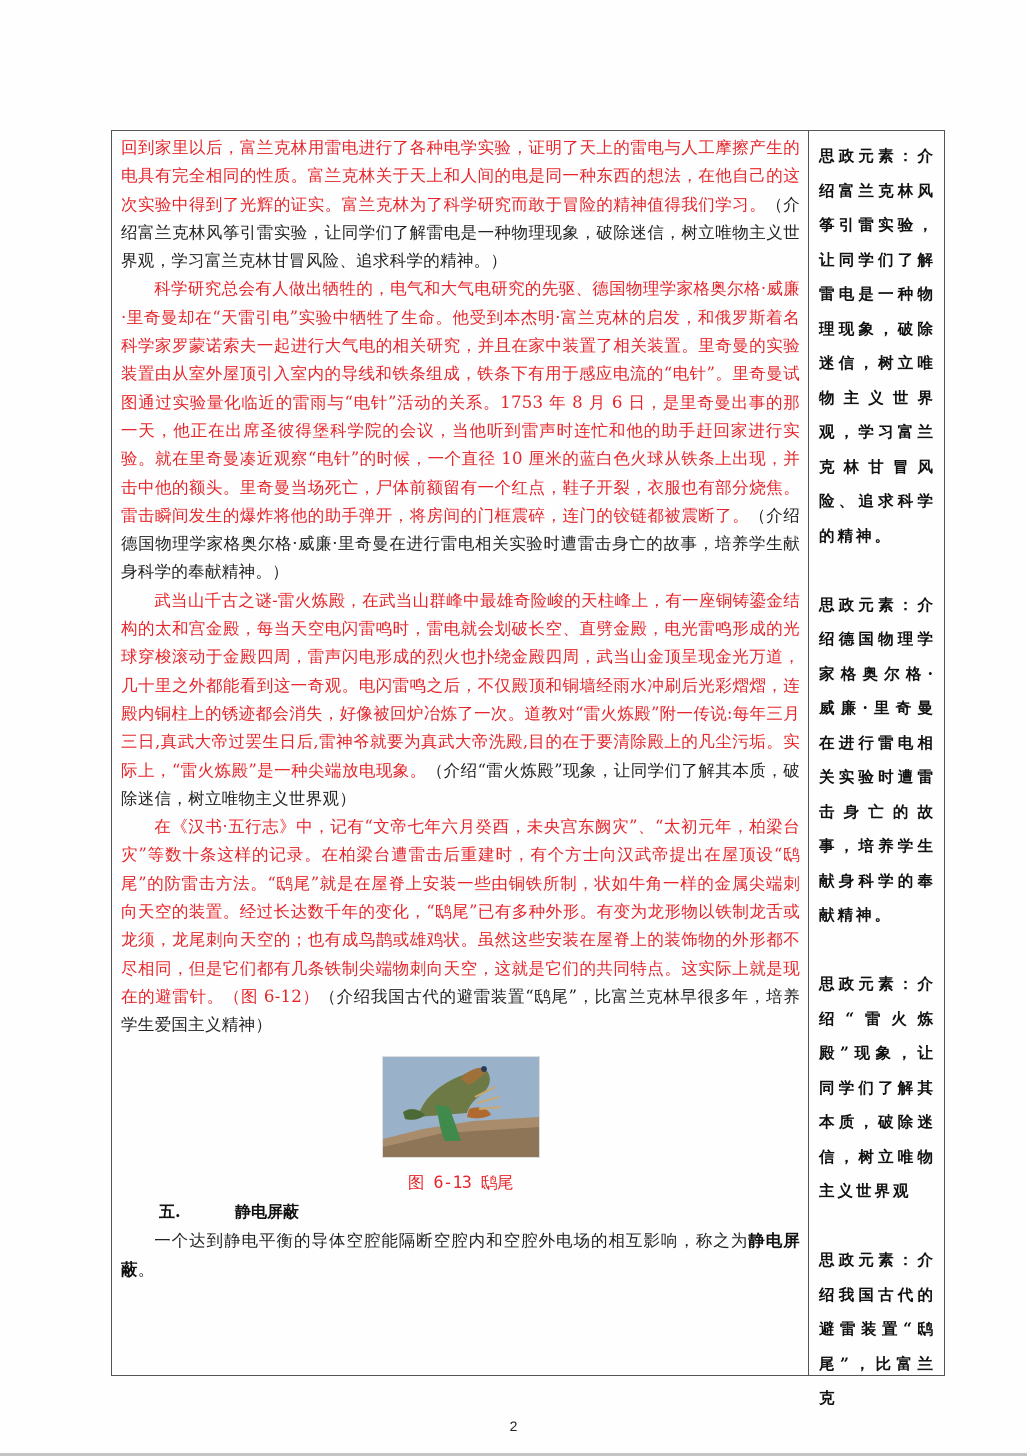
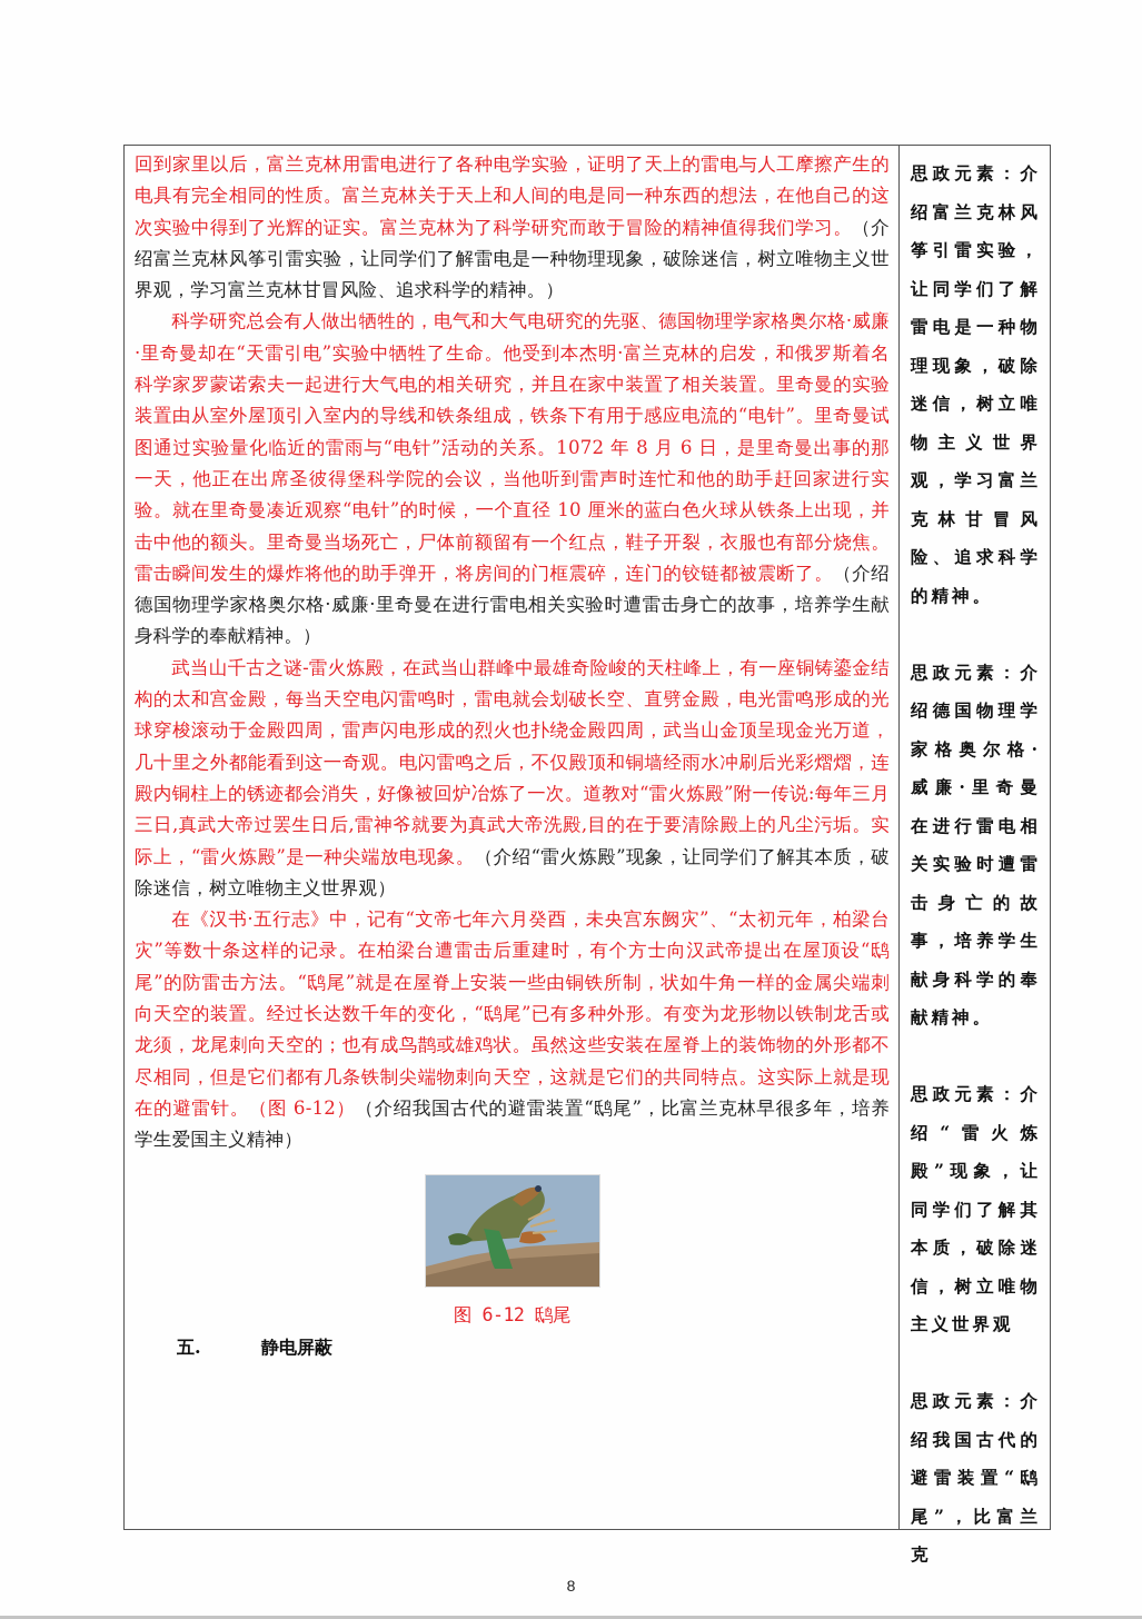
  回到家里以后，富兰克林用雷电进行了各种电学实验，证明了天上的雷电与人工摩擦产生的电具有完全相同的性质。富兰克林关于天上和人间的电是同一种东西的想法，在他自己的这次实验中得到了光辉的证实。富兰克林为了科学研究而敢于冒险的精神值得我们学习。（介绍富兰克林风筝引雷实验，让同学们了解雷电是一种物理现象，破除迷信，树立唯物主义世界观，学习富兰克林甘冒风险、追求科学的精神。）
- 科学研究总会有人做出牺牲的，电气和大气电研究的先驱、德国物理学家格奥尔格·威廉·里奇曼却在“天雷引电”实验中牺牲了生命。他受到本杰明·富兰克林的启发，和俄罗斯着名科学家罗蒙诺索夫一起进行大气电的相关研究，并且在家中装置了相关装置。里奇曼的实验装置由从室外屋顶引入室内的导线和铁条组成，铁条下有用于感应电流的“电针”。里奇曼试图通过实验量化临近的雷雨与“电针”活动的关系。1753 年 8 月 6 日，是里奇曼出事的那一天，他正在出席圣彼得堡科学院的会议，当他听到雷声时连忙和他的助手赶回家进行实验。就在里奇曼凑近观察“电针”的时候，一个直径 10 厘米的蓝白色火球从铁条上出现，并击中他的额头。里奇曼当场死亡，尸体前额留有一个红点，鞋子开裂，衣服也有部分烧焦。雷击瞬间发生的爆炸将他的助手弹开，将房间的门框震碎，连门的铰链都被震断了。（介绍德国物理学家格奥尔格·威廉·里奇曼在进行雷电相关实验时遭雷击身亡的故事，培养学生献身科学的奉献精神。）
+ 科学研究总会有人做出牺牲的，电气和大气电研究的先驱、德国物理学家格奥尔格·威廉·里奇曼却在“天雷引电”实验中牺牲了生命。他受到本杰明·富兰克林的启发，和俄罗斯着名科学家罗蒙诺索夫一起进行大气电的相关研究，并且在家中装置了相关装置。里奇曼的实验装置由从室外屋顶引入室内的导线和铁条组成，铁条下有用于感应电流的“电针”。里奇曼试图通过实验量化临近的雷雨与“电针”活动的关系。1072 年 8 月 6 日，是里奇曼出事的那一天，他正在出席圣彼得堡科学院的会议，当他听到雷声时连忙和他的助手赶回家进行实验。就在里奇曼凑近观察“电针”的时候，一个直径 10 厘米的蓝白色火球从铁条上出现，并击中他的额头。里奇曼当场死亡，尸体前额留有一个红点，鞋子开裂，衣服也有部分烧焦。雷击瞬间发生的爆炸将他的助手弹开，将房间的门框震碎，连门的铰链都被震断了。（介绍德国物理学家格奥尔格·威廉·里奇曼在进行雷电相关实验时遭雷击身亡的故事，培养学生献身科学的奉献精神。）
  武当山千古之谜-雷火炼殿，在武当山群峰中最雄奇险峻的天柱峰上，有一座铜铸鎏金结构的太和宫金殿，每当天空电闪雷鸣时，雷电就会划破长空、直劈金殿，电光雷鸣形成的光球穿梭滚动于金殿四周，雷声闪电形成的烈火也扑绕金殿四周，武当山金顶呈现金光万道，几十里之外都能看到这一奇观。电闪雷鸣之后，不仅殿顶和铜墙经雨水冲刷后光彩熠熠，连殿内铜柱上的锈迹都会消失，好像被回炉冶炼了一次。道教对“雷火炼殿”附一传说:每年三月三日,真武大帝过罢生日后,雷神爷就要为真武大帝洗殿,目的在于要清除殿上的凡尘污垢。实际上，“雷火炼殿”是一种尖端放电现象。（介绍“雷火炼殿”现象，让同学们了解其本质，破除迷信，树立唯物主义世界观）
  在《汉书·五行志》中，记有“文帝七年六月癸酉，未央宫东阙灾”、“太初元年，柏梁台灾”等数十条这样的记录。在柏梁台遭雷击后重建时，有个方士向汉武帝提出在屋顶设“鸱尾”的防雷击方法。“鸱尾”就是在屋脊上安装一些由铜铁所制，状如牛角一样的金属尖端刺向天空的装置。经过长达数千年的变化，“鸱尾”已有多种外形。有变为龙形物以铁制龙舌或龙须，龙尾刺向天空的；也有成鸟鹊或雄鸡状。虽然这些安装在屋脊上的装饰物的外形都不尽相同，但是它们都有几条铁制尖端物刺向天空，这就是它们的共同特点。这实际上就是现在的避雷针。（图 6-12）（介绍我国古代的避雷装置“鸱尾”，比富兰克林早很多年，培养学生爱国主义精神）
- 图 6-13 鸱尾
+ 图 6-12 鸱尾
  五. 静电屏蔽
- 一个达到静电平衡的导体空腔能隔断空腔内和空腔外电场的相互影响，称之为静电屏蔽。
  思政元素：介绍富兰克林风筝引雷实验，让同学们了解雷电是一种物理现象，破除迷信，树立唯物主义世界观，学习富兰克林甘冒风险、追求科学的精神。
  思政元素：介绍德国物理学家格奥尔格·威廉·里奇曼在进行雷电相关实验时遭雷击身亡的故事，培养学生献身科学的奉献精神。
  思政元素：介绍“雷火炼殿”现象，让同学们了解其本质，破除迷信，树立唯物主义世界观
  思政元素：介绍我国古代的避雷装置“鸱尾”，比富兰克
- 2
+ 8
